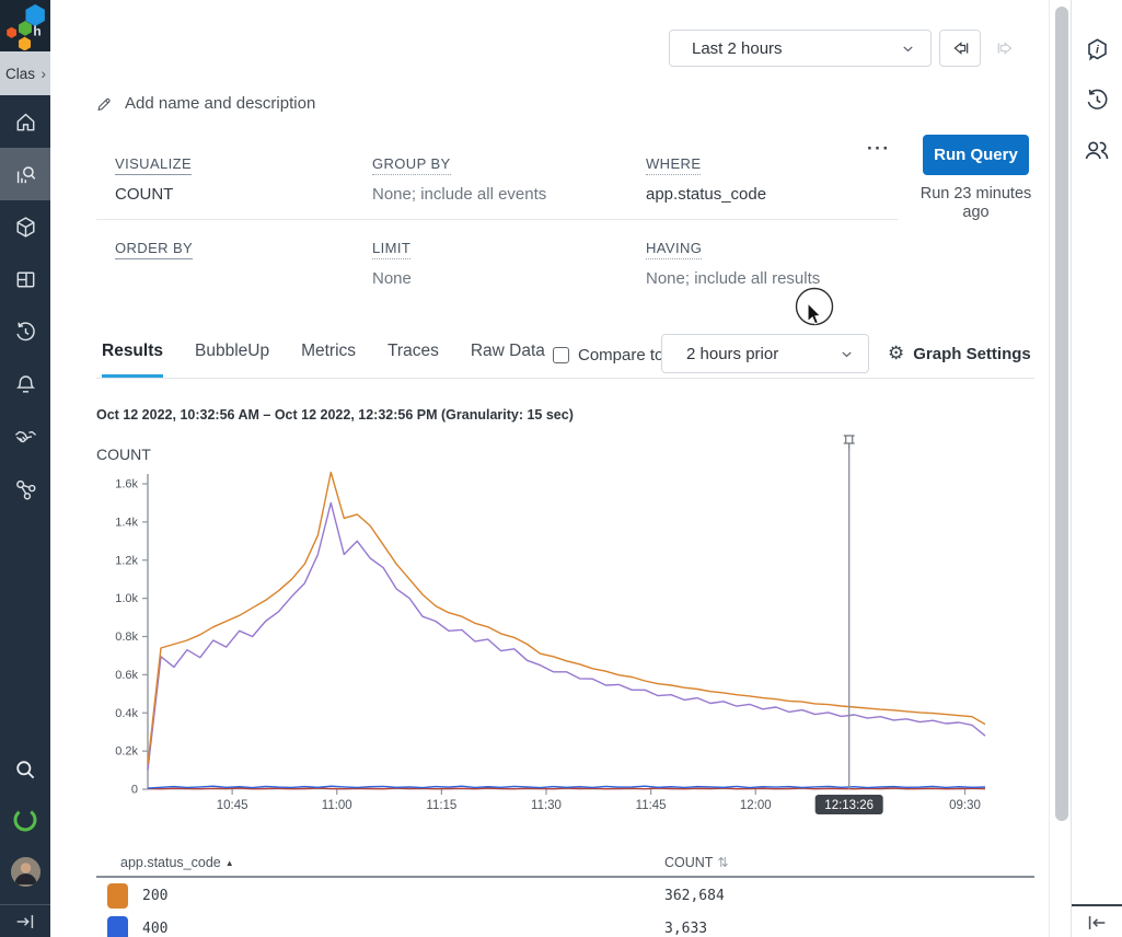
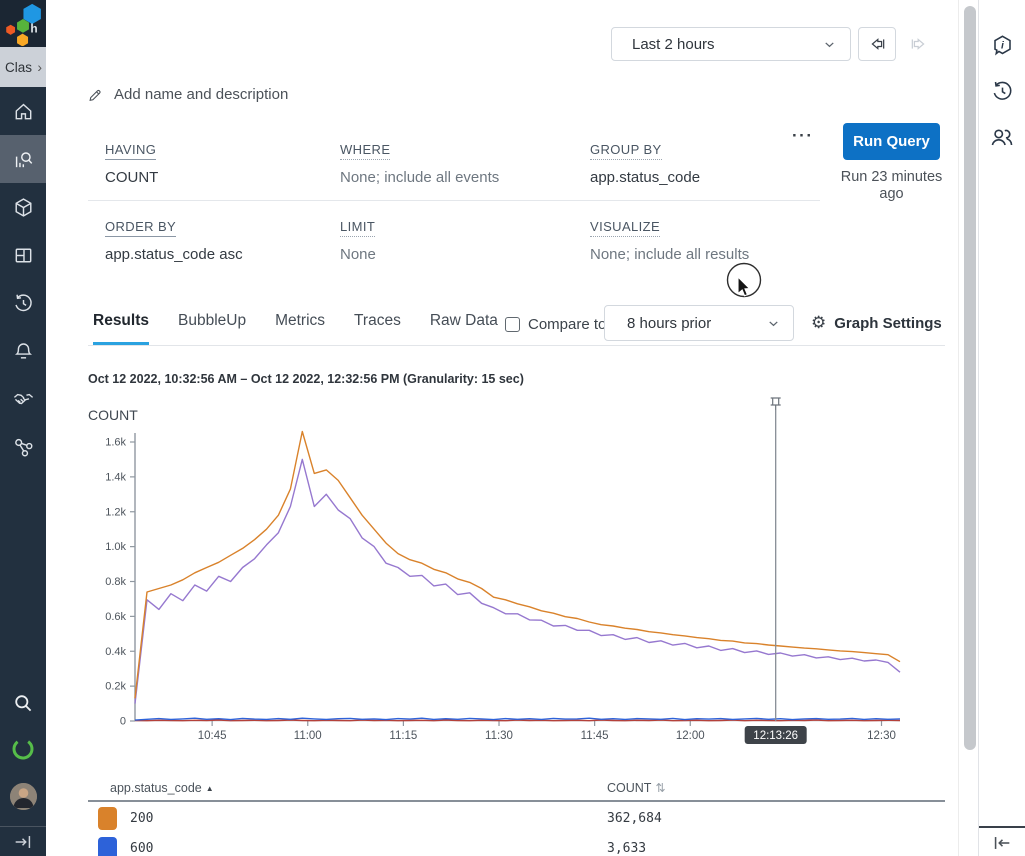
  h
  Clas
  ›
  Last 2 hours
  Add name and description
- VISUALIZE
+ HAVING
  COUNT
- GROUP BY
+ WHERE
  None; include all events
- WHERE
+ GROUP BY
  app.status_code
  ORDER BY
+ app.status_code asc
  LIMIT
  None
- HAVING
+ VISUALIZE
  None; include all results
  ···
  Run Query
  Run 23 minutes ago
  Results
  BubbleUp
  Metrics
  Traces
  Raw Data
  Compare to
- 2 hours prior
+ 8 hours prior
  ⚙
  Graph Settings
  Oct 12 2022, 10:32:56 AM – Oct 12 2022, 12:32:56 PM (Granularity: 15 sec)
  COUNT
  0
  0.2k
  0.4k
  0.6k
  0.8k
  1.0k
  1.2k
  1.4k
  1.6k
  10:45
  11:00
  11:15
  11:30
  11:45
  12:00
- 09:30
+ 12:30
  12:13:26
  app.status_code
  ▲
  COUNT
  ⇅
  200
  362,684
- 400
+ 600
  3,633
  i
